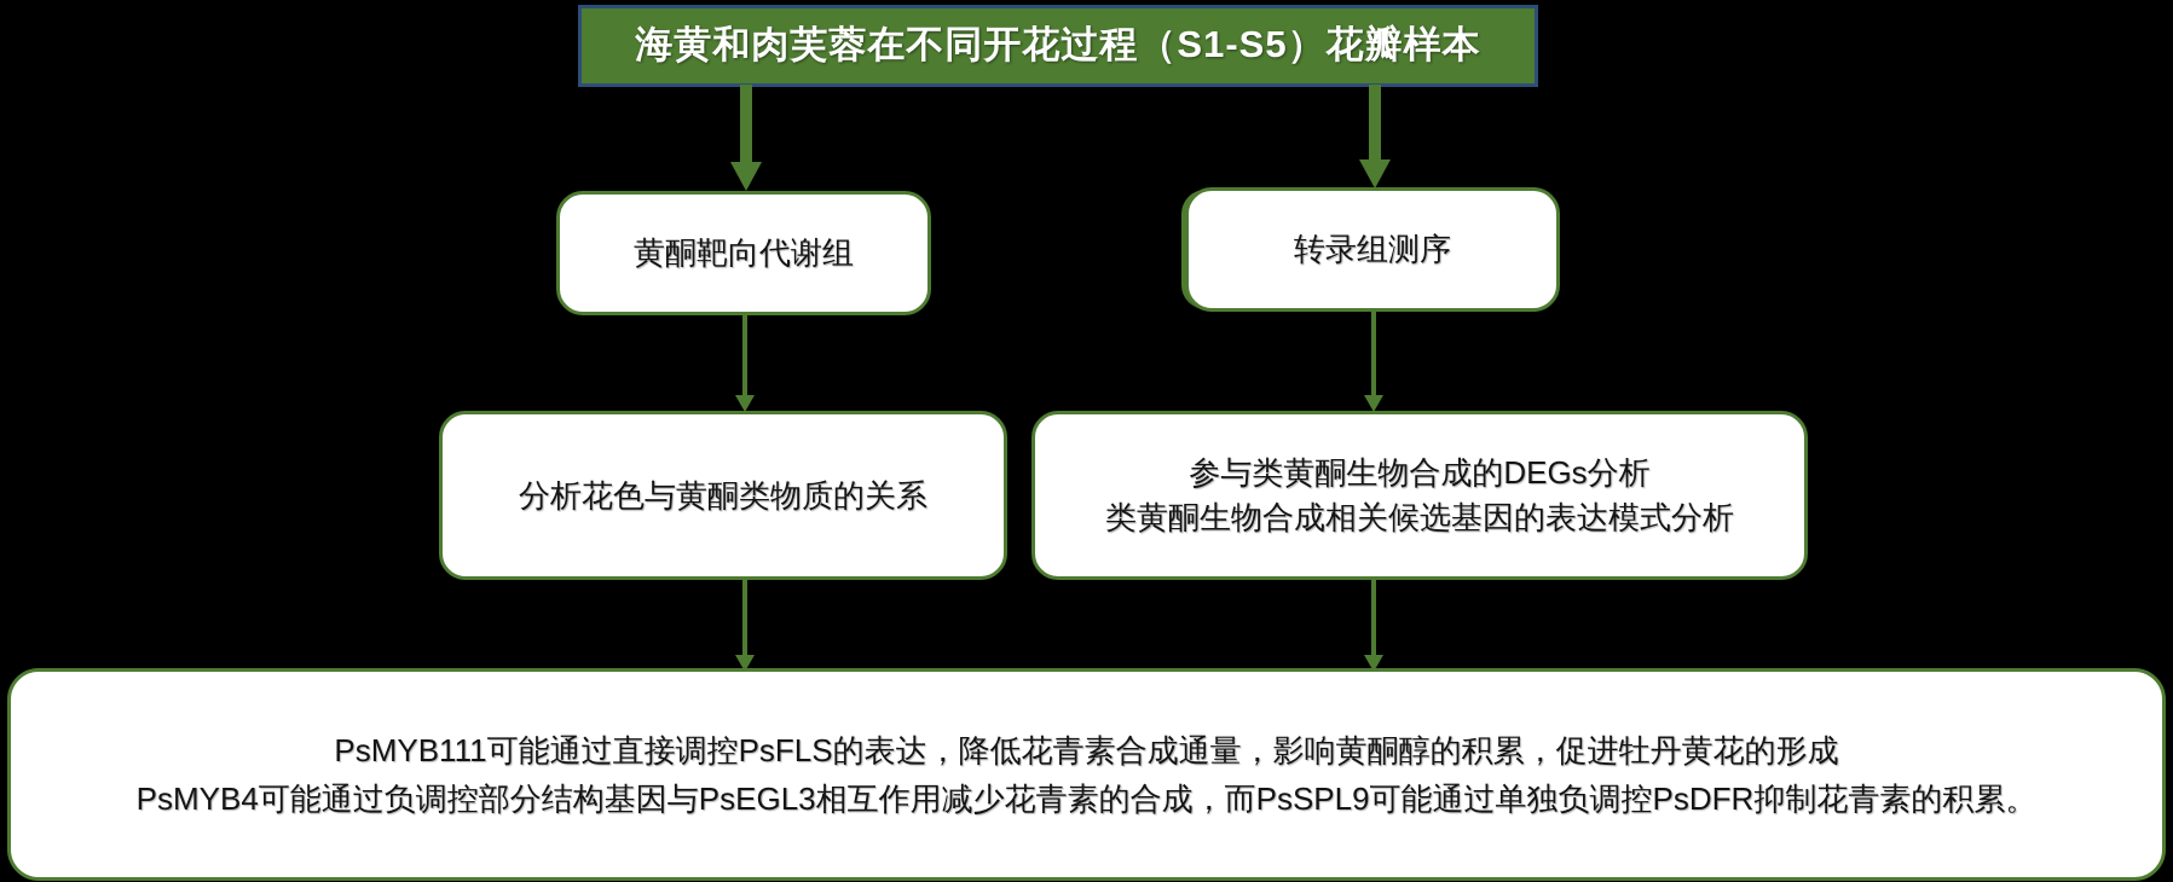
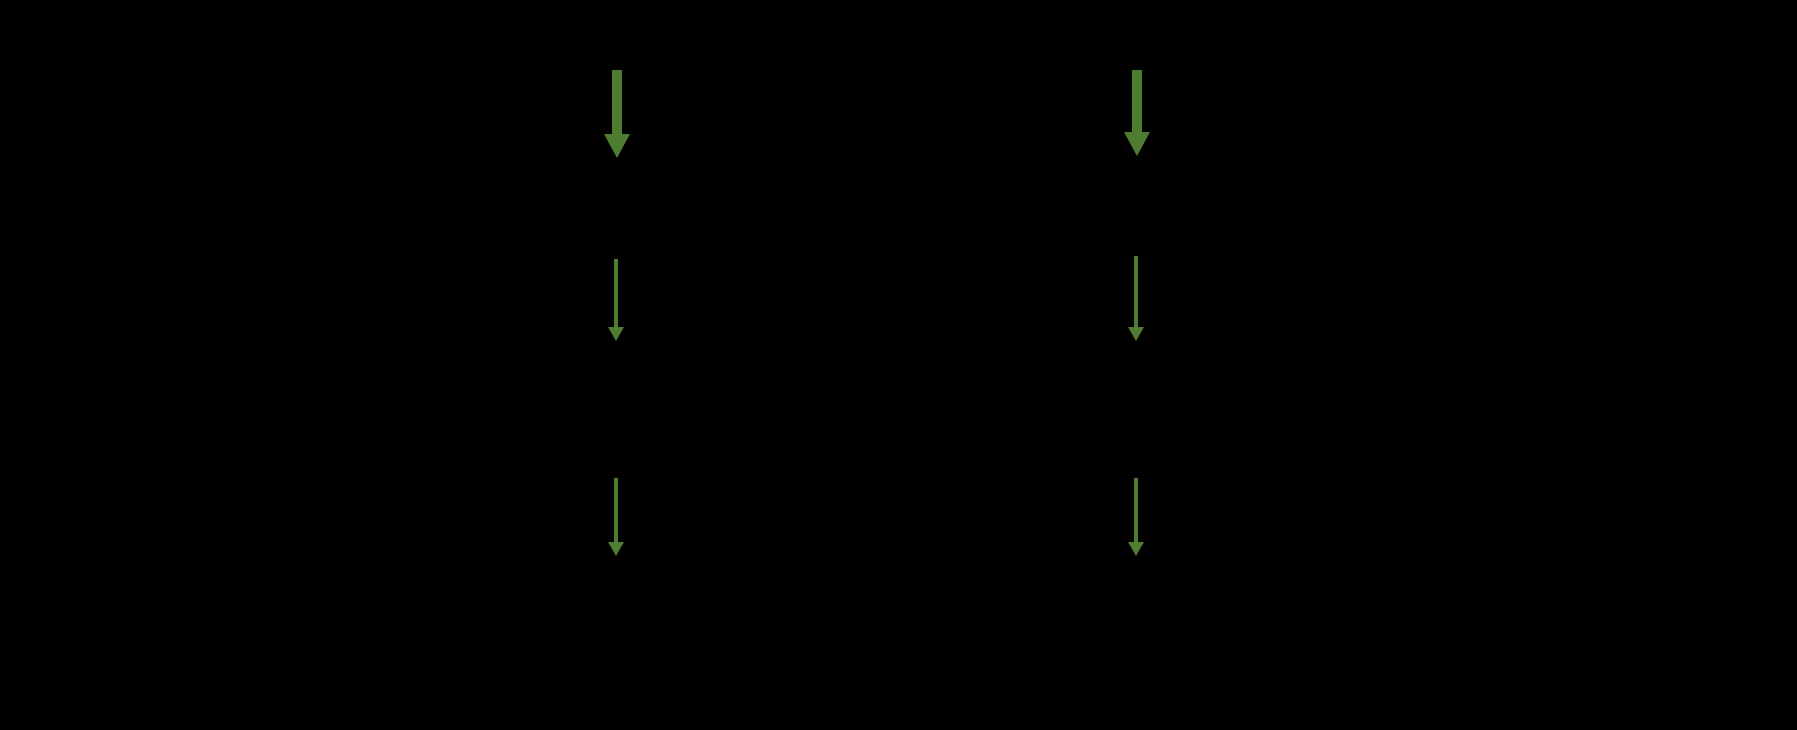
- 海黄和肉芙蓉在不同开花过程（S1-S5）花瓣样本
- 黄酮靶向代谢组
- 转录组测序
- 分析花色与黄酮类物质的关系
- 参与类黄酮生物合成的DEGs分析
- 类黄酮生物合成相关候选基因的表达模式分析
- PsMYB111可能通过直接调控PsFLS的表达，降低花青素合成通量，影响黄酮醇的积累，促进牡丹黄花的形成
- PsMYB4可能通过负调控部分结构基因与PsEGL3相互作用减少花青素的合成，而PsSPL9可能通过单独负调控PsDFR抑制花青素的积累。
